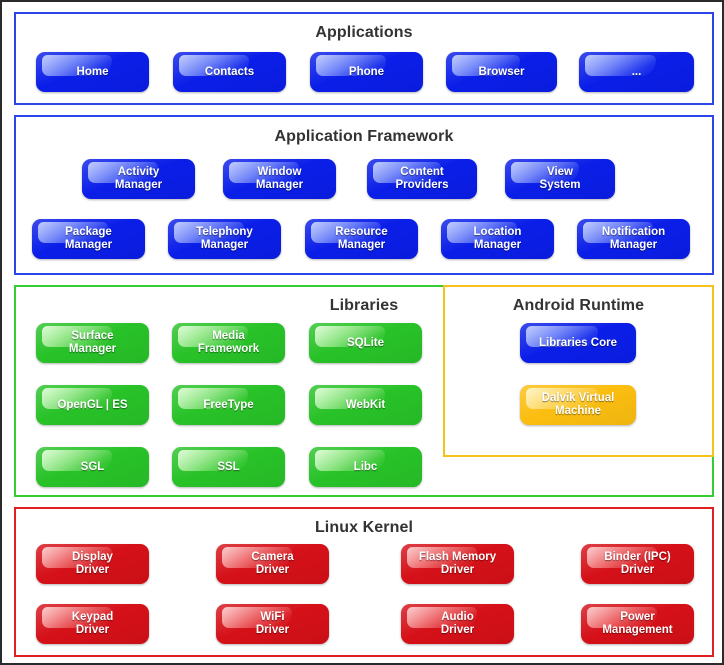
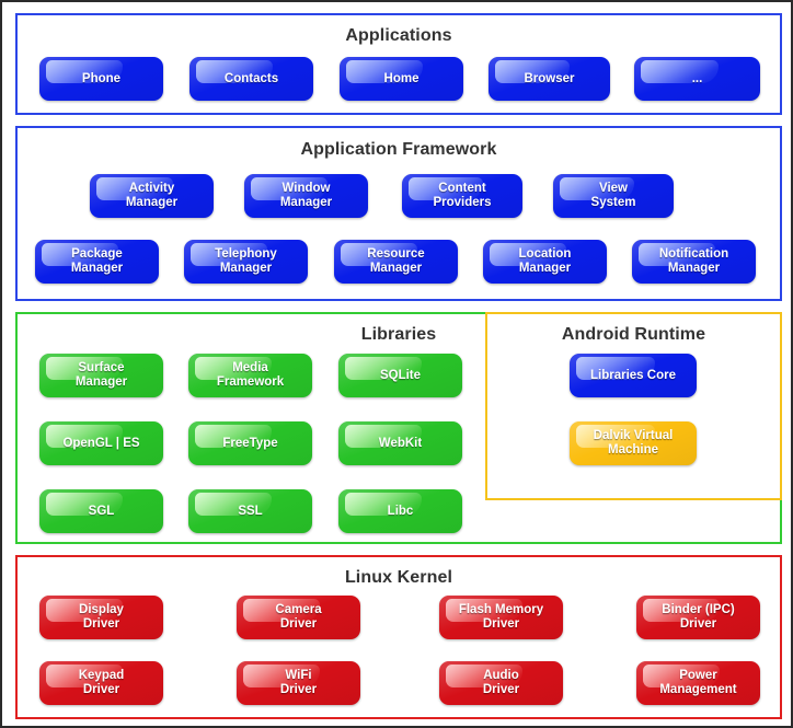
  Applications
- Home
+ Phone
  Contacts
- Phone
+ Home
  Browser
  ...
  Application Framework
  Activity
  Manager
  Window
  Manager
  Content
  Providers
  View
  System
  Package
  Manager
  Telephony
  Manager
  Resource
  Manager
  Location
  Manager
  Notification
  Manager
  Libraries
  Surface
  Manager
  Media
  Framework
  SQLite
  OpenGL | ES
  FreeType
  WebKit
  SGL
  SSL
  Libc
  Android Runtime
  Libraries Core
  Dalvik Virtual
  Machine
  Linux Kernel
  Display
  Driver
  Camera
  Driver
  Flash Memory
  Driver
  Binder (IPC)
  Driver
  Keypad
  Driver
  WiFi
  Driver
  Audio
  Driver
  Power
  Management
